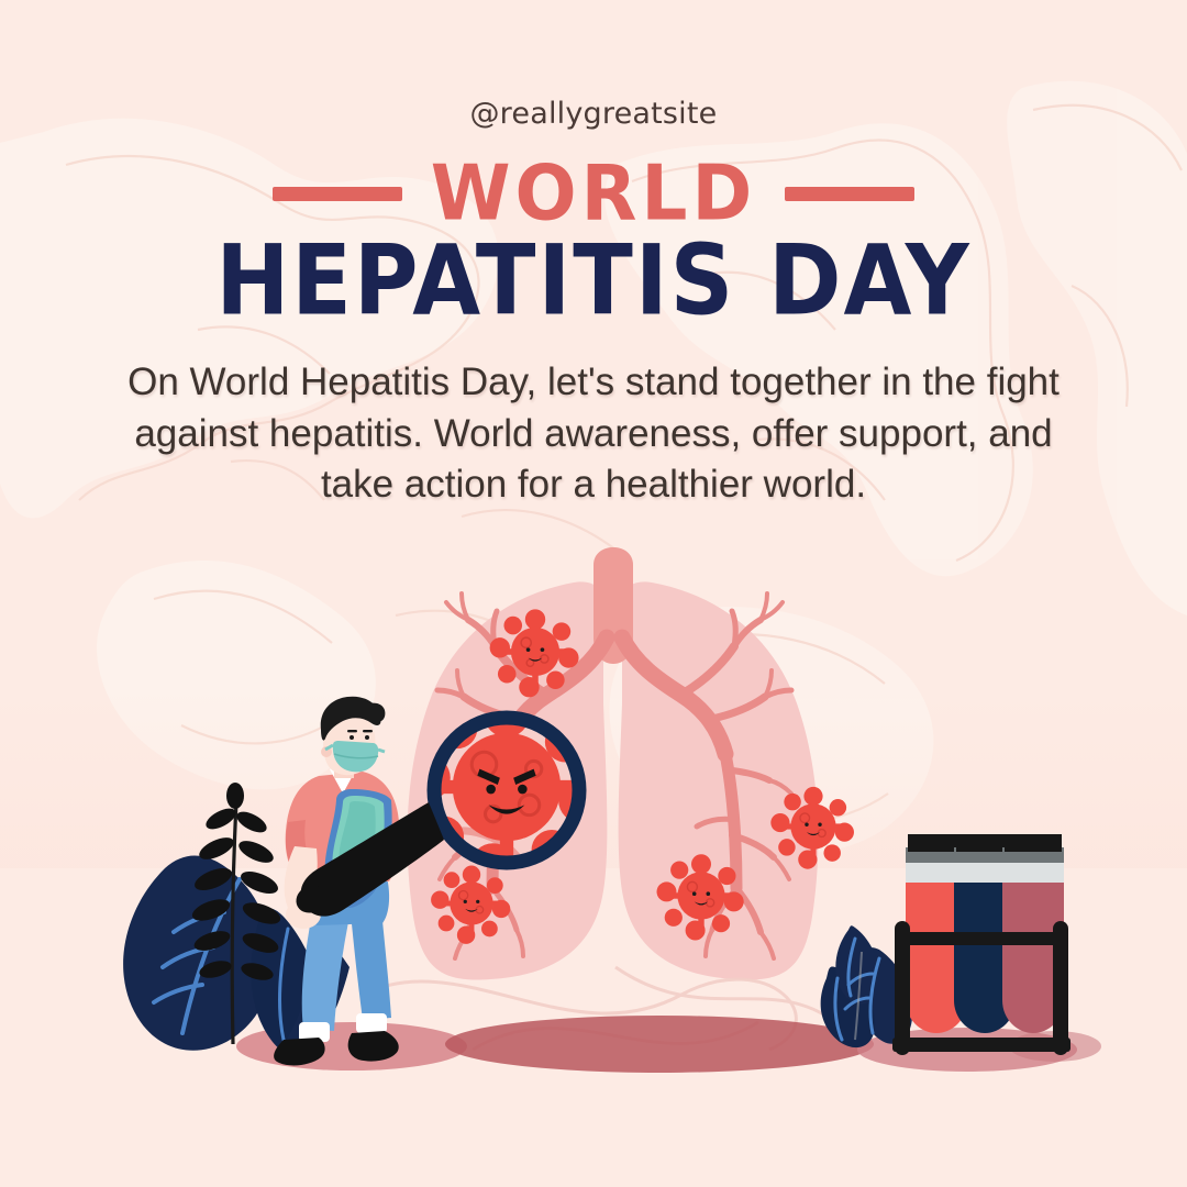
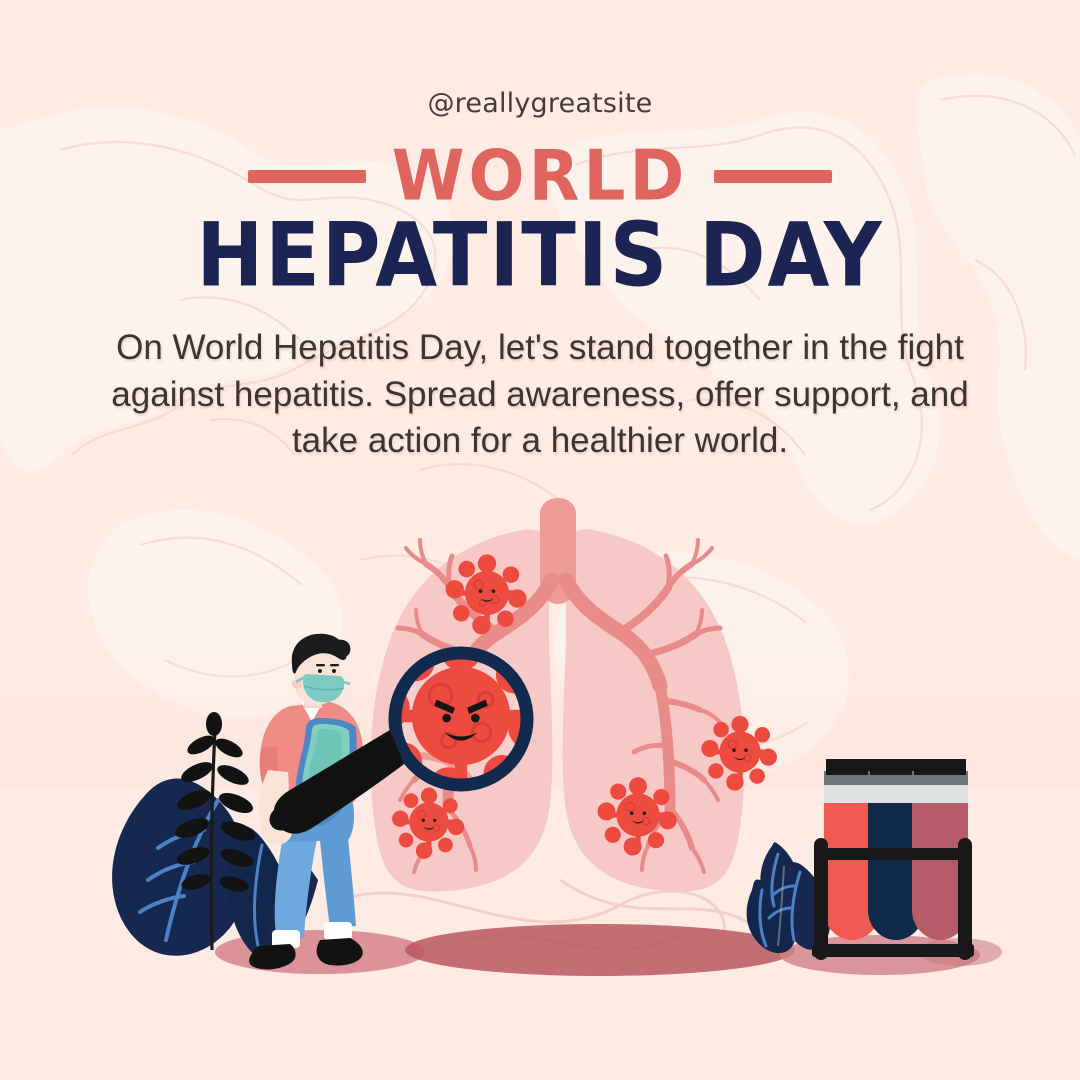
  @reallygreatsite
  WORLD
  HEPATITIS DAY
- On World Hepatitis Day, let's stand together in the fight against hepatitis. World awareness, offer support, and take action for a healthier world.
+ On World Hepatitis Day, let's stand together in the fight against hepatitis. Spread awareness, offer support, and take action for a healthier world.
